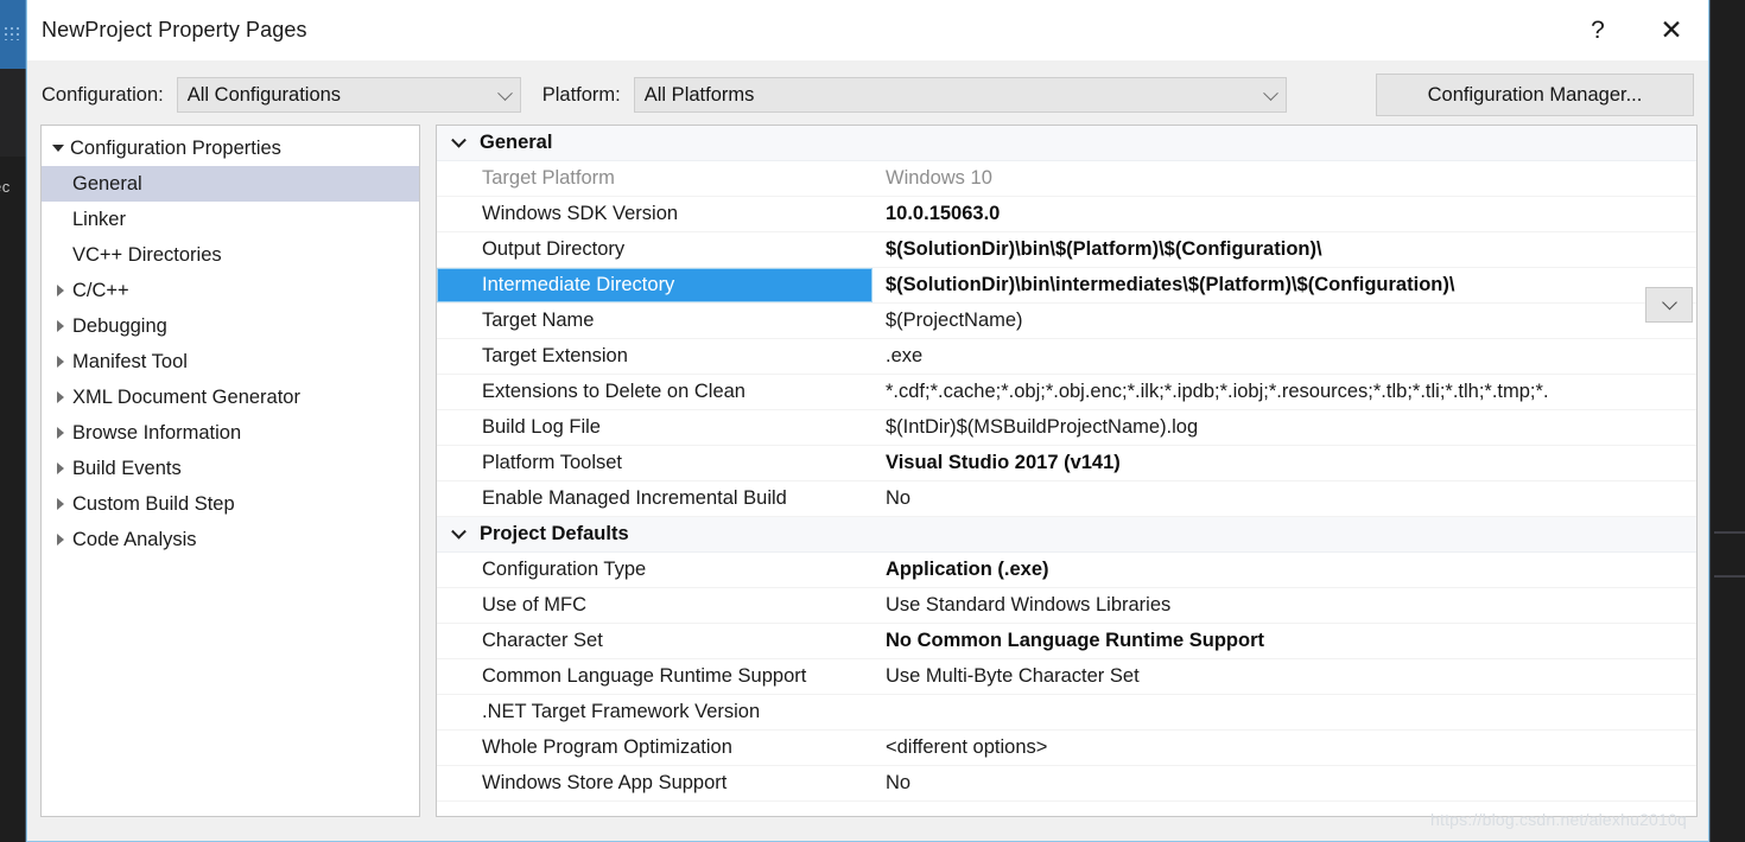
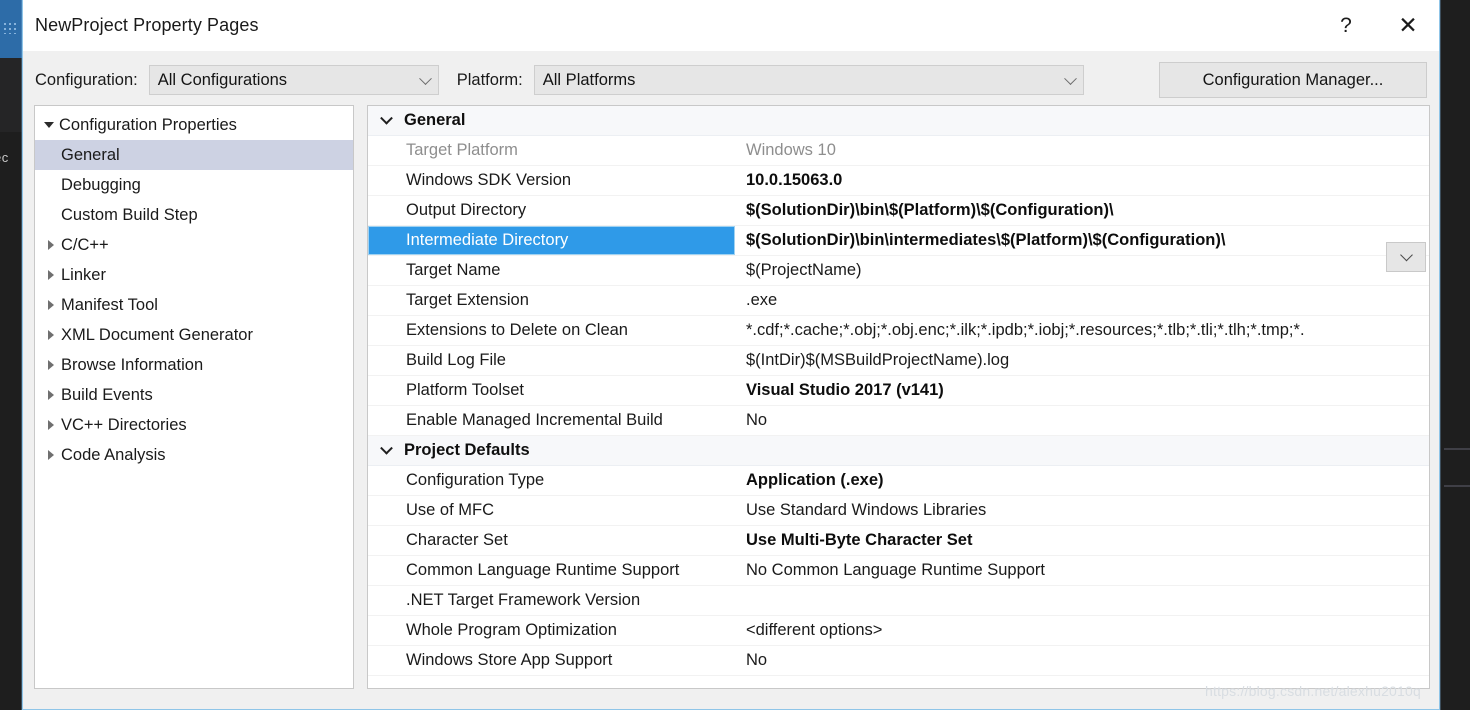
  NewProject Property Pages
  ?
  ✕
  Configuration:
  All Configurations
  Platform:
  All Platforms
  Configuration Manager...
  Configuration Properties
  General
- Linker
+ Debugging
- VC++ Directories
+ Custom Build Step
  C/C++
- Debugging
+ Linker
  Manifest Tool
  XML Document Generator
  Browse Information
  Build Events
- Custom Build Step
+ VC++ Directories
  Code Analysis
  General
  Target Platform
  Windows 10
  Windows SDK Version
  10.0.15063.0
  Output Directory
  $(SolutionDir)\bin\$(Platform)\$(Configuration)\
  Intermediate Directory
  $(SolutionDir)\bin\intermediates\$(Platform)\$(Configuration)\
  Target Name
  $(ProjectName)
  Target Extension
  .exe
  Extensions to Delete on Clean
  *.cdf;*.cache;*.obj;*.obj.enc;*.ilk;*.ipdb;*.iobj;*.resources;*.tlb;*.tli;*.tlh;*.tmp;*.
  Build Log File
  $(IntDir)$(MSBuildProjectName).log
  Platform Toolset
  Visual Studio 2017 (v141)
  Enable Managed Incremental Build
  No
  Project Defaults
  Configuration Type
  Application (.exe)
  Use of MFC
  Use Standard Windows Libraries
  Character Set
- No Common Language Runtime Support
+ Use Multi-Byte Character Set
  Common Language Runtime Support
- Use Multi-Byte Character Set
+ No Common Language Runtime Support
  .NET Target Framework Version
  Whole Program Optimization
  <different options>
  Windows Store App Support
  No
  https://blog.csdn.net/alexhu2010q
